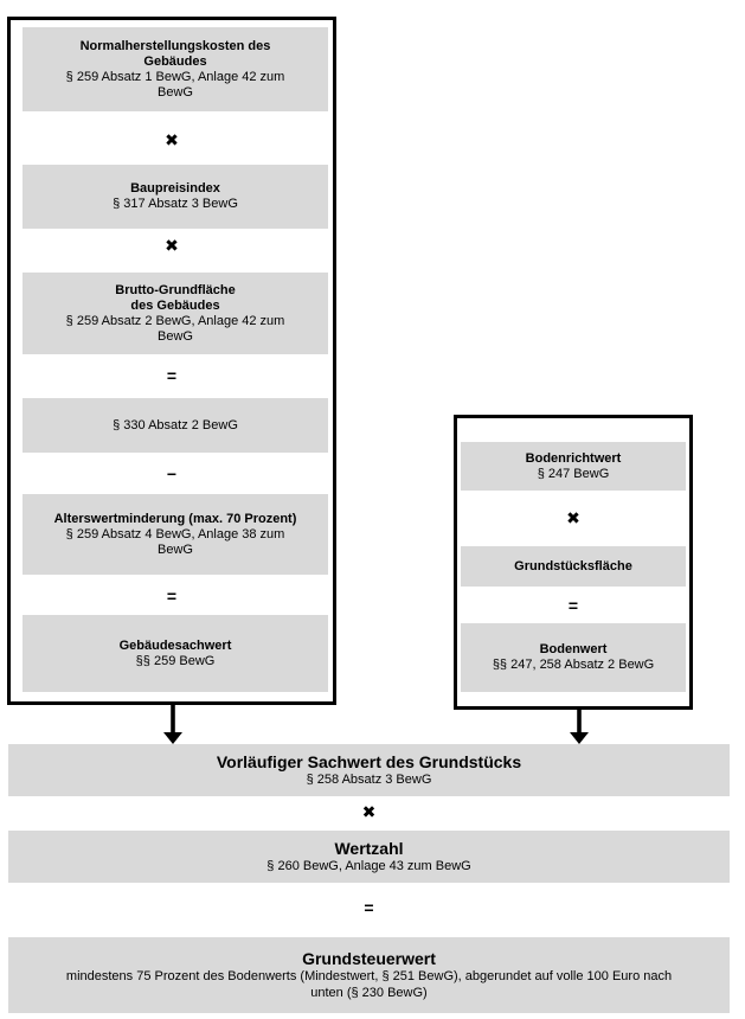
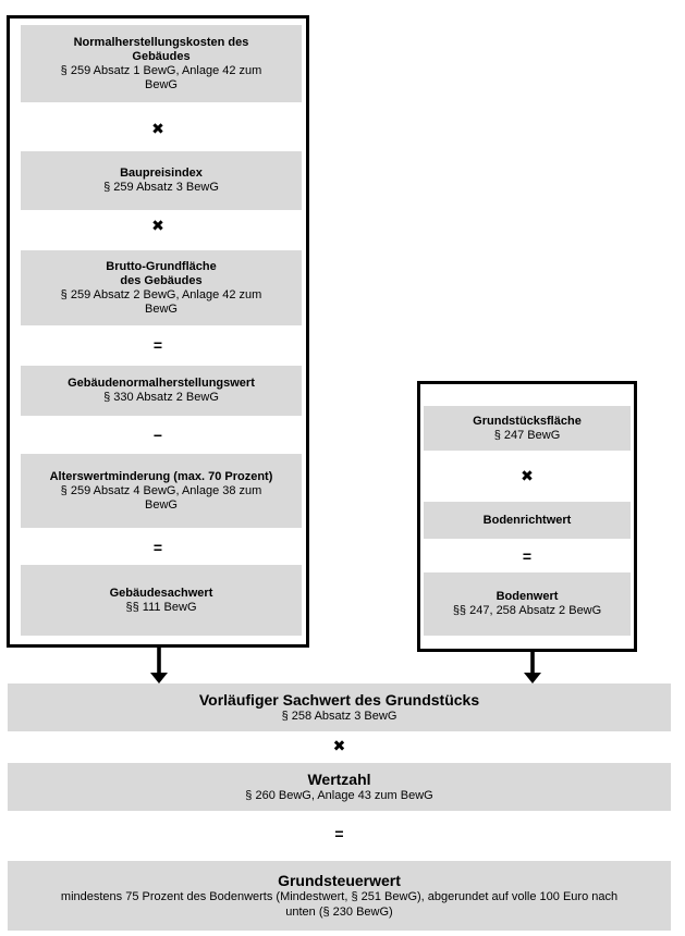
  Normalherstellungskosten des
  Gebäudes
  § 259 Absatz 1 BewG, Anlage 42 zum
  BewG
  ✖
  Baupreisindex
- § 317 Absatz 3 BewG
+ § 259 Absatz 3 BewG
  ✖
  Brutto-Grundfläche
  des Gebäudes
  § 259 Absatz 2 BewG, Anlage 42 zum
  BewG
  =
+ Gebäudenormalherstellungswert
  § 330 Absatz 2 BewG
  −
  Alterswertminderung (max. 70 Prozent)
  § 259 Absatz 4 BewG, Anlage 38 zum
  BewG
  =
  Gebäudesachwert
- §§ 259 BewG
+ §§ 111 BewG
- Bodenrichtwert
+ Grundstücksfläche
  § 247 BewG
  ✖
- Grundstücksfläche
+ Bodenrichtwert
  =
  Bodenwert
  §§ 247, 258 Absatz 2 BewG
  Vorläufiger Sachwert des Grundstücks
  § 258 Absatz 3 BewG
  ✖
  Wertzahl
  § 260 BewG, Anlage 43 zum BewG
  =
  Grundsteuerwert
  mindestens 75 Prozent des Bodenwerts (Mindestwert, § 251 BewG), abgerundet auf volle 100 Euro nach
  unten (§ 230 BewG)
